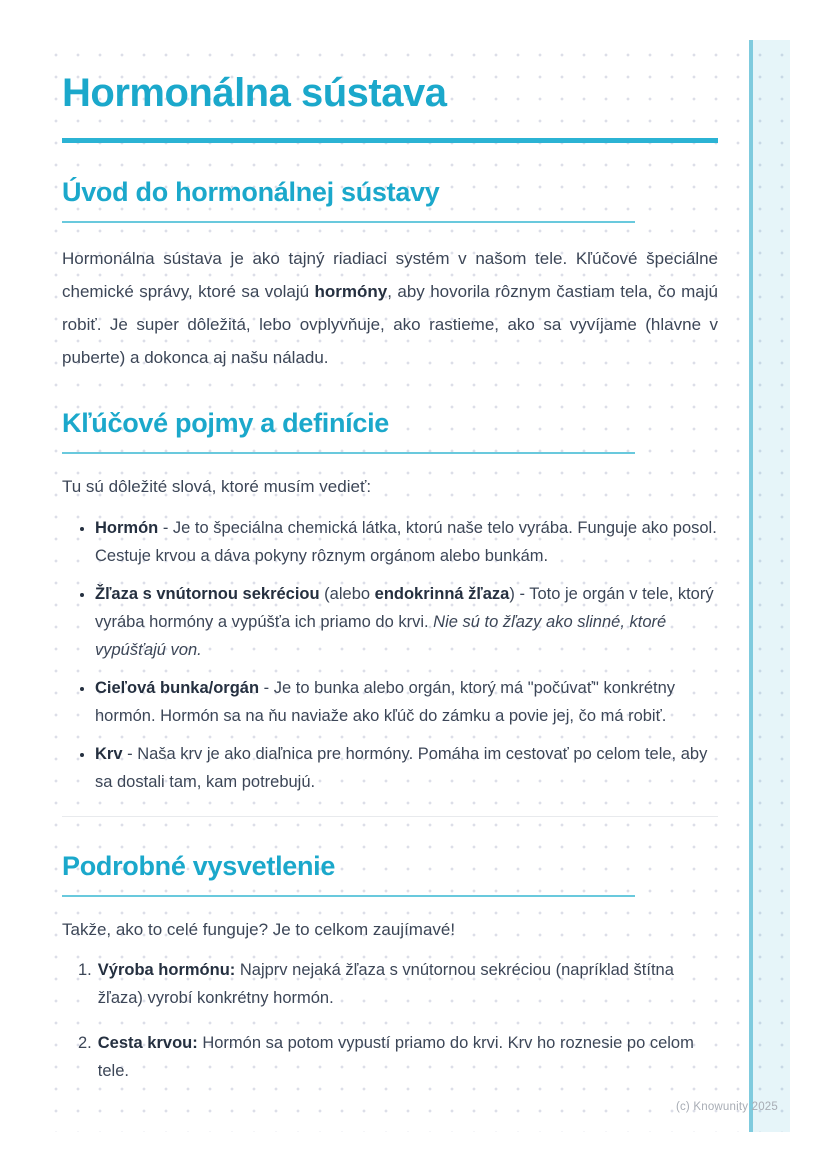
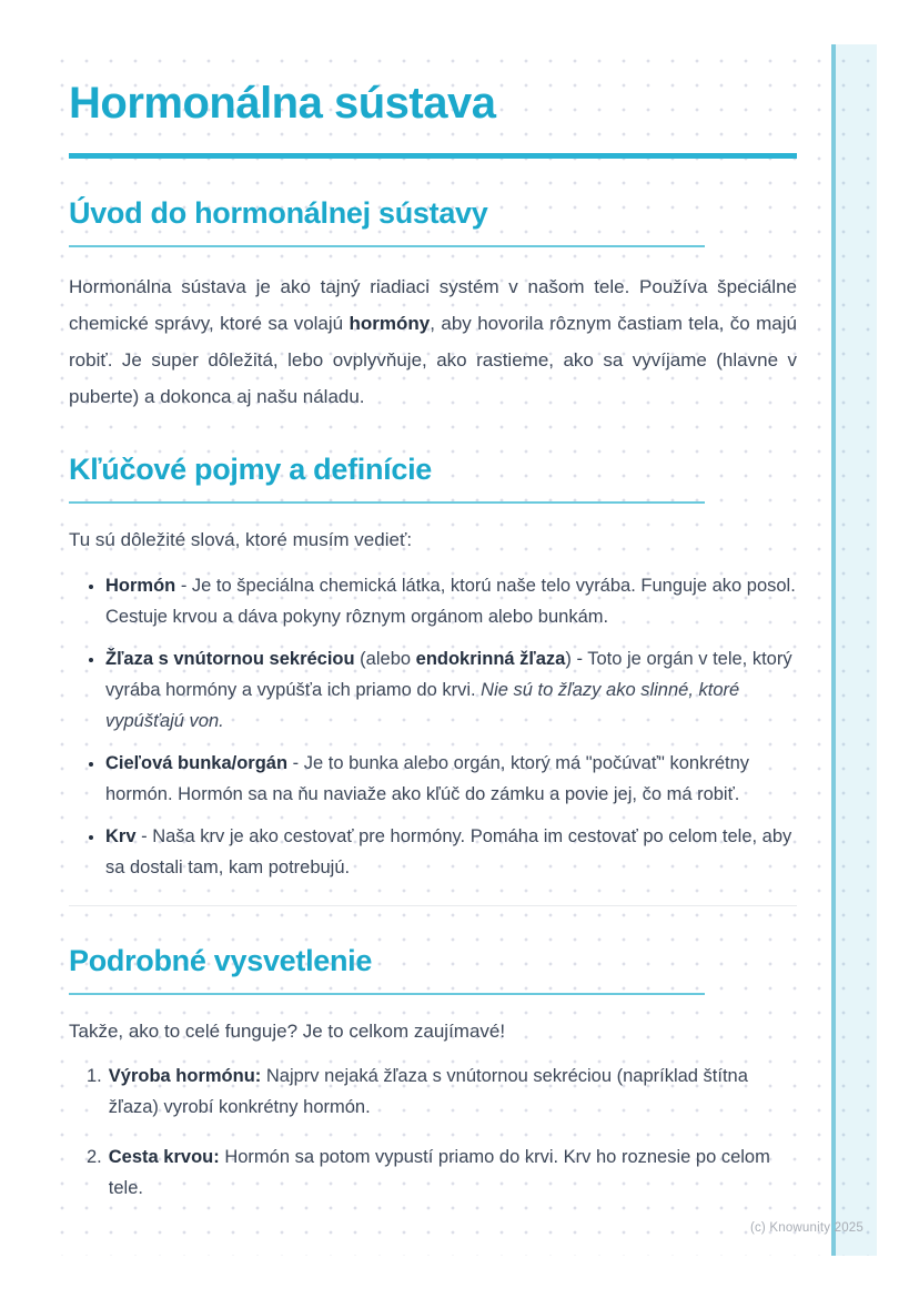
  Hormonálna sústava
  Úvod do hormonálnej sústavy
- Hormonálna sústava je ako tajný riadiaci systém v našom tele. Kľúčové špeciálne chemické správy, ktoré sa volajú hormóny, aby hovorila rôznym častiam tela, čo majú robiť. Je super dôležitá, lebo ovplyvňuje, ako rastieme, ako sa vyvíjame (hlavne v puberte) a dokonca aj našu náladu.
+ Hormonálna sústava je ako tajný riadiaci systém v našom tele. Používa špeciálne chemické správy, ktoré sa volajú hormóny, aby hovorila rôznym častiam tela, čo majú robiť. Je super dôležitá, lebo ovplyvňuje, ako rastieme, ako sa vyvíjame (hlavne v puberte) a dokonca aj našu náladu.
  Kľúčové pojmy a definície
  Tu sú dôležité slová, ktoré musím vedieť:
  Hormón - Je to špeciálna chemická látka, ktorú naše telo vyrába. Funguje ako posol. Cestuje krvou a dáva pokyny rôznym orgánom alebo bunkám.
  Žľaza s vnútornou sekréciou (alebo endokrinná žľaza) - Toto je orgán v tele, ktorý vyrába hormóny a vypúšťa ich priamo do krvi. Nie sú to žľazy ako slinné, ktoré vypúšťajú von.
  Cieľová bunka/orgán - Je to bunka alebo orgán, ktorý má "počúvať" konkrétny hormón. Hormón sa na ňu naviaže ako kľúč do zámku a povie jej, čo má robiť.
- Krv - Naša krv je ako diaľnica pre hormóny. Pomáha im cestovať po celom tele, aby sa dostali tam, kam potrebujú.
+ Krv - Naša krv je ako cestovať pre hormóny. Pomáha im cestovať po celom tele, aby sa dostali tam, kam potrebujú.
  Podrobné vysvetlenie
  Takže, ako to celé funguje? Je to celkom zaujímavé!
  1.
  Výroba hormónu: Najprv nejaká žľaza s vnútornou sekréciou (napríklad štítna žľaza) vyrobí konkrétny hormón.
  2.
  Cesta krvou: Hormón sa potom vypustí priamo do krvi. Krv ho roznesie po celom tele.
  (c) Knowunity 2025
